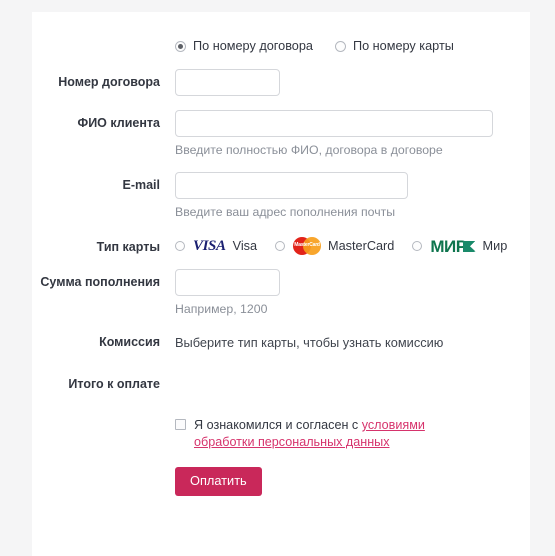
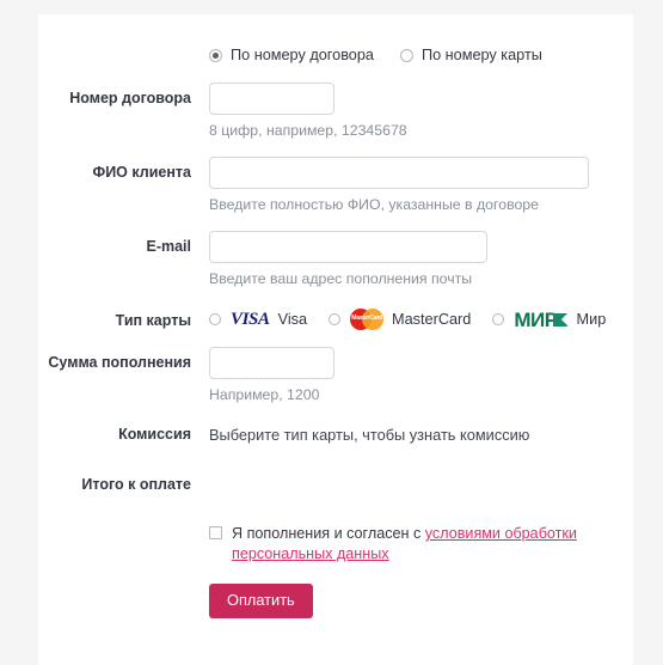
  По номеру договора
  По номеру карты
  Номер договора
+ 8 цифр, например, 12345678
  ФИО клиента
- Введите полностью ФИО, договора в договоре
+ Введите полностью ФИО, указанные в договоре
  E-mail
  Введите ваш адрес пополнения почты
  Тип карты
  VISA
  Visa
  MasterCard
  МИР
  Мир
  Сумма пополнения
  Например, 1200
  Комиссия
  Выберите тип карты, чтобы узнать комиссию
  Итого к оплате
- Я ознакомился и согласен с условиями обработки персональных данных
+ Я пополнения и согласен с условиями обработки персональных данных
  Оплатить
